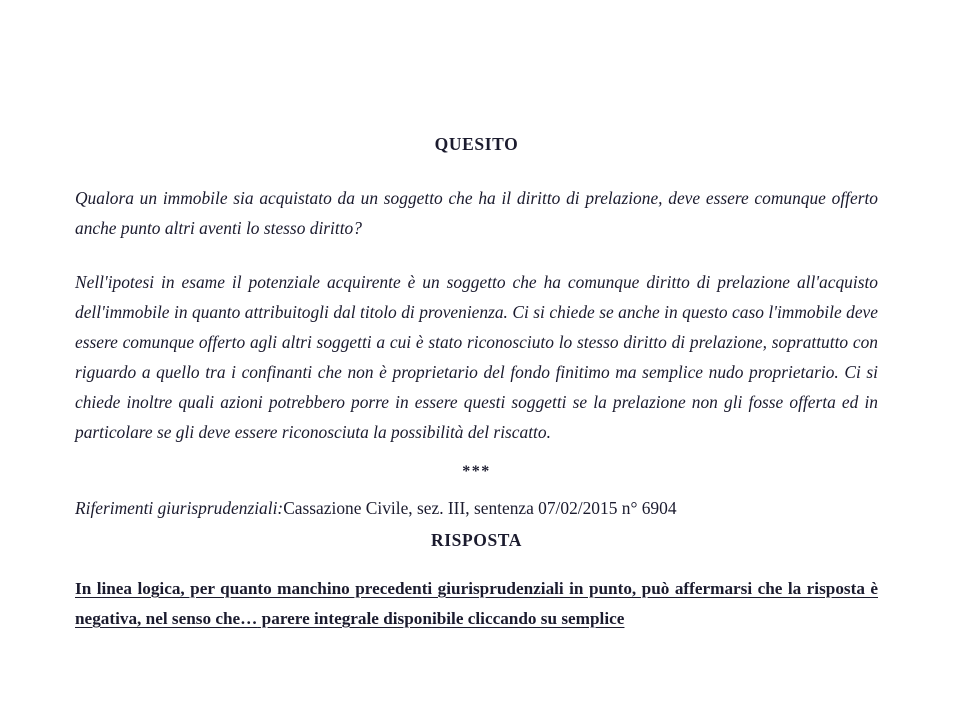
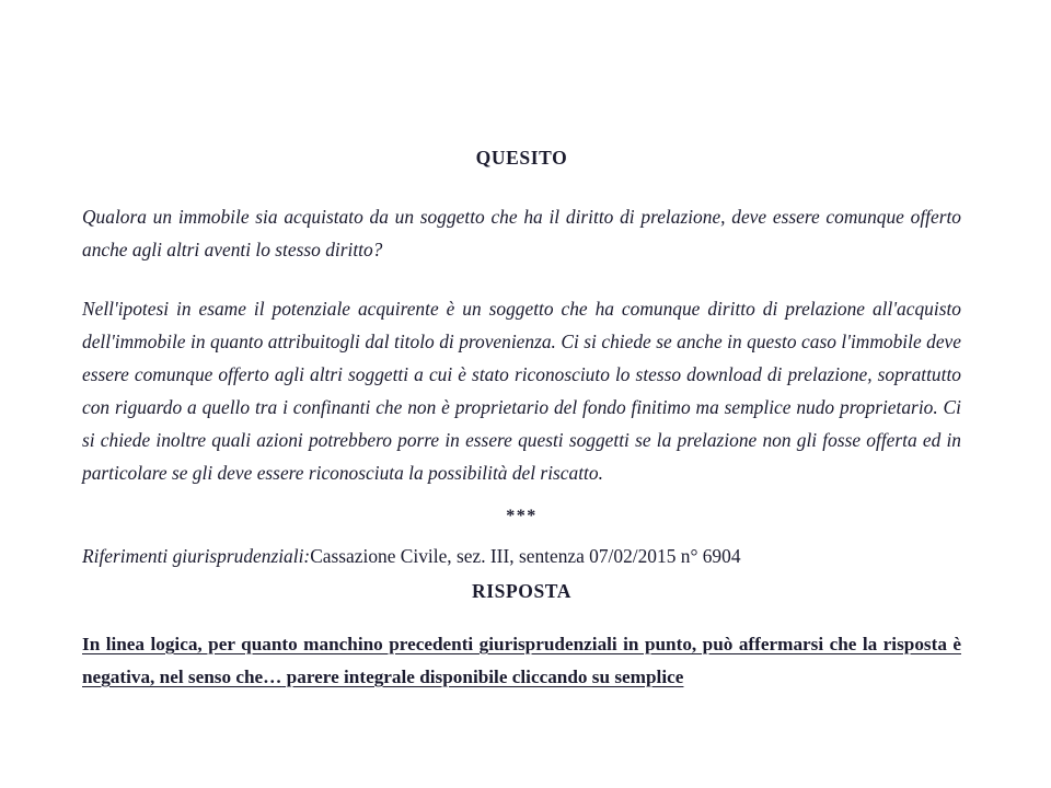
  QUESITO
- Qualora un immobile sia acquistato da un soggetto che ha il diritto di prelazione, deve essere comunque offerto anche punto altri aventi lo stesso diritto?
+ Qualora un immobile sia acquistato da un soggetto che ha il diritto di prelazione, deve essere comunque offerto anche agli altri aventi lo stesso diritto?
- Nell'ipotesi in esame il potenziale acquirente è un soggetto che ha comunque diritto di prelazione all'acquisto dell'immobile in quanto attribuitogli dal titolo di provenienza. Ci si chiede se anche in questo caso l'immobile deve essere comunque offerto agli altri soggetti a cui è stato riconosciuto lo stesso diritto di prelazione, soprattutto con riguardo a quello tra i confinanti che non è proprietario del fondo finitimo ma semplice nudo proprietario. Ci si chiede inoltre quali azioni potrebbero porre in essere questi soggetti se la prelazione non gli fosse offerta ed in particolare se gli deve essere riconosciuta la possibilità del riscatto.
+ Nell'ipotesi in esame il potenziale acquirente è un soggetto che ha comunque diritto di prelazione all'acquisto dell'immobile in quanto attribuitogli dal titolo di provenienza. Ci si chiede se anche in questo caso l'immobile deve essere comunque offerto agli altri soggetti a cui è stato riconosciuto lo stesso download di prelazione, soprattutto con riguardo a quello tra i confinanti che non è proprietario del fondo finitimo ma semplice nudo proprietario. Ci si chiede inoltre quali azioni potrebbero porre in essere questi soggetti se la prelazione non gli fosse offerta ed in particolare se gli deve essere riconosciuta la possibilità del riscatto.
  ***
  Riferimenti giurisprudenziali:Cassazione Civile, sez. III, sentenza 07/02/2015 n° 6904
  RISPOSTA
  In linea logica, per quanto manchino precedenti giurisprudenziali in punto, può affermarsi che la risposta è negativa, nel senso che… parere integrale disponibile cliccando su semplice
